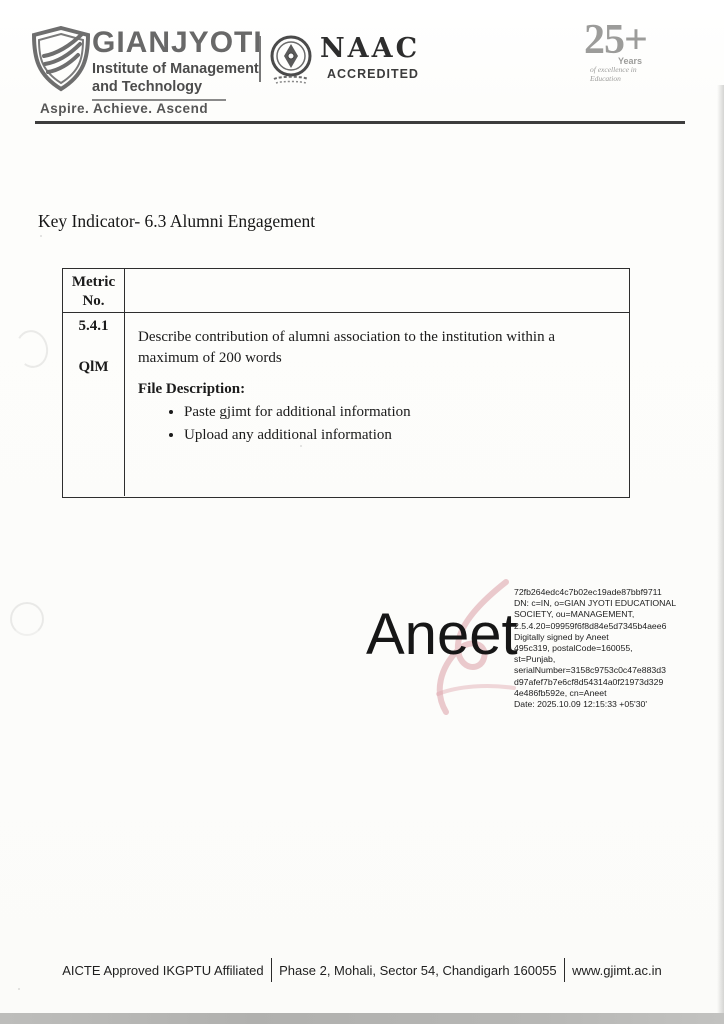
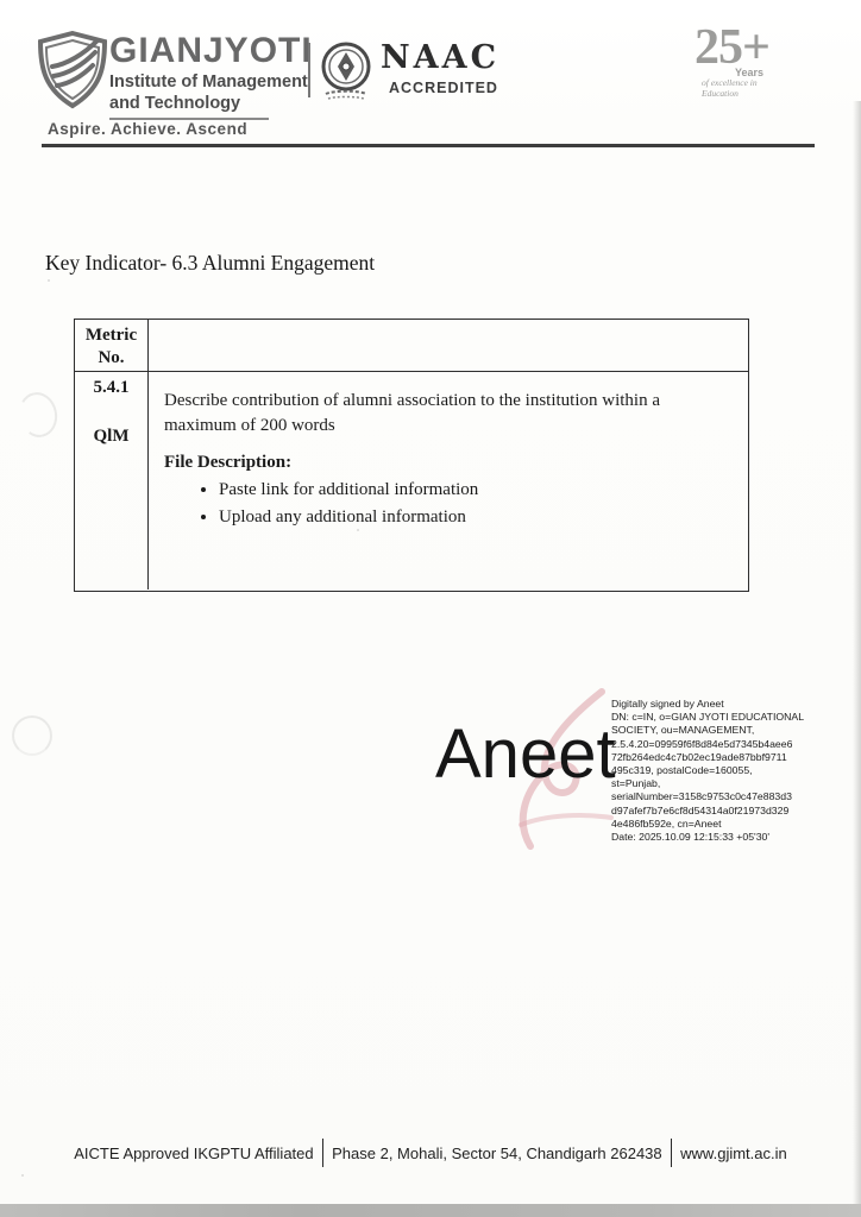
  GIANJYOT
  Institute of Management
  and Technology
  Aspire. Achieve. Ascend
  NAAC
  ACCREDITED
  25+
  Years
  of excellence in
  Education
  Key Indicator- 6.3 Alumni Engagement
  Metric
  No.
  5.4.1
  QlM
  Describe contribution of alumni association to the institution within a maximum of 200 words
  File Description:
- Paste gjimt for additional information
+ Paste link for additional information
  Upload any additional information
  Aneet
- 72fb264edc4c7b02ec19ade87bbf9711
+ Digitally signed by Aneet
  DN: c=IN, o=GIAN JYOTI EDUCATIONAL
  SOCIETY, ou=MANAGEMENT,
  2.5.4.20=09959f6f8d84e5d7345b4aee6
- Digitally signed by Aneet
+ 72fb264edc4c7b02ec19ade87bbf9711
  495c319, postalCode=160055,
  st=Punjab,
  serialNumber=3158c9753c0c47e883d3
  d97afef7b7e6cf8d54314a0f21973d329
  4e486fb592e, cn=Aneet
  Date: 2025.10.09 12:15:33 +05'30'
  AICTE Approved IKGPTU Affiliated
- Phase 2, Mohali, Sector 54, Chandigarh 160055
+ Phase 2, Mohali, Sector 54, Chandigarh 262438
  www.gjimt.ac.in
